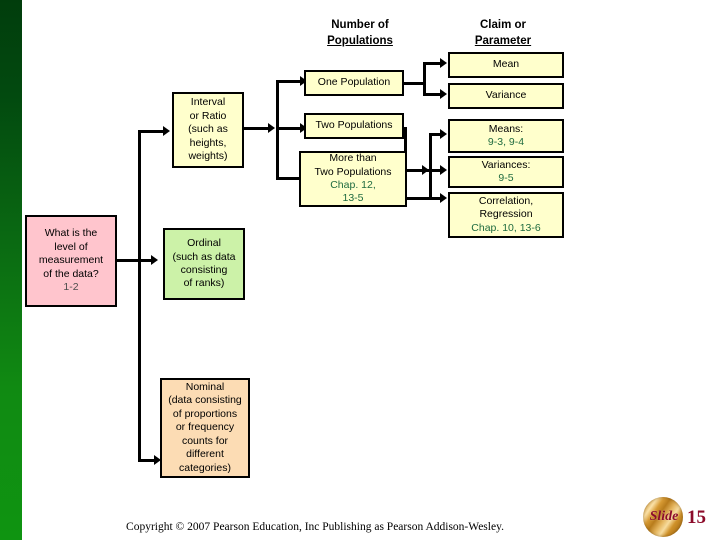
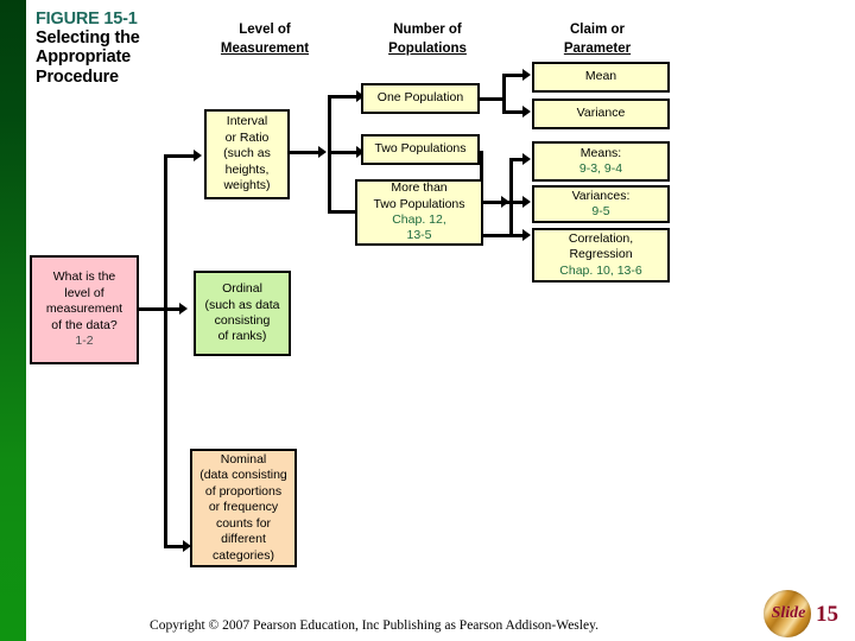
+ FIGURE 15-1
+ Selecting the
+ Appropriate
+ Procedure
+ Level of
+ Measurement
  Number of
  Populations
  Claim or
  Parameter
  What is the
  level of
  measurement
  of the data?
  1-2
  Interval
  or Ratio
  (such as
  heights,
  weights)
  Ordinal
  (such as data
  consisting
  of ranks)
  Nominal
  (data consisting
  of proportions
  or frequency
  counts for
  different
  categories)
  One Population
  Two Populations
  More than
  Two Populations
  Chap. 12,
  13-5
  Mean
  Variance
  Means:
  9-3, 9-4
  Variances:
  9-5
  Correlation,
  Regression
  Chap. 10, 13-6
  Copyright © 2007 Pearson Education, Inc Publishing as Pearson Addison-Wesley.
  Slide
  15
